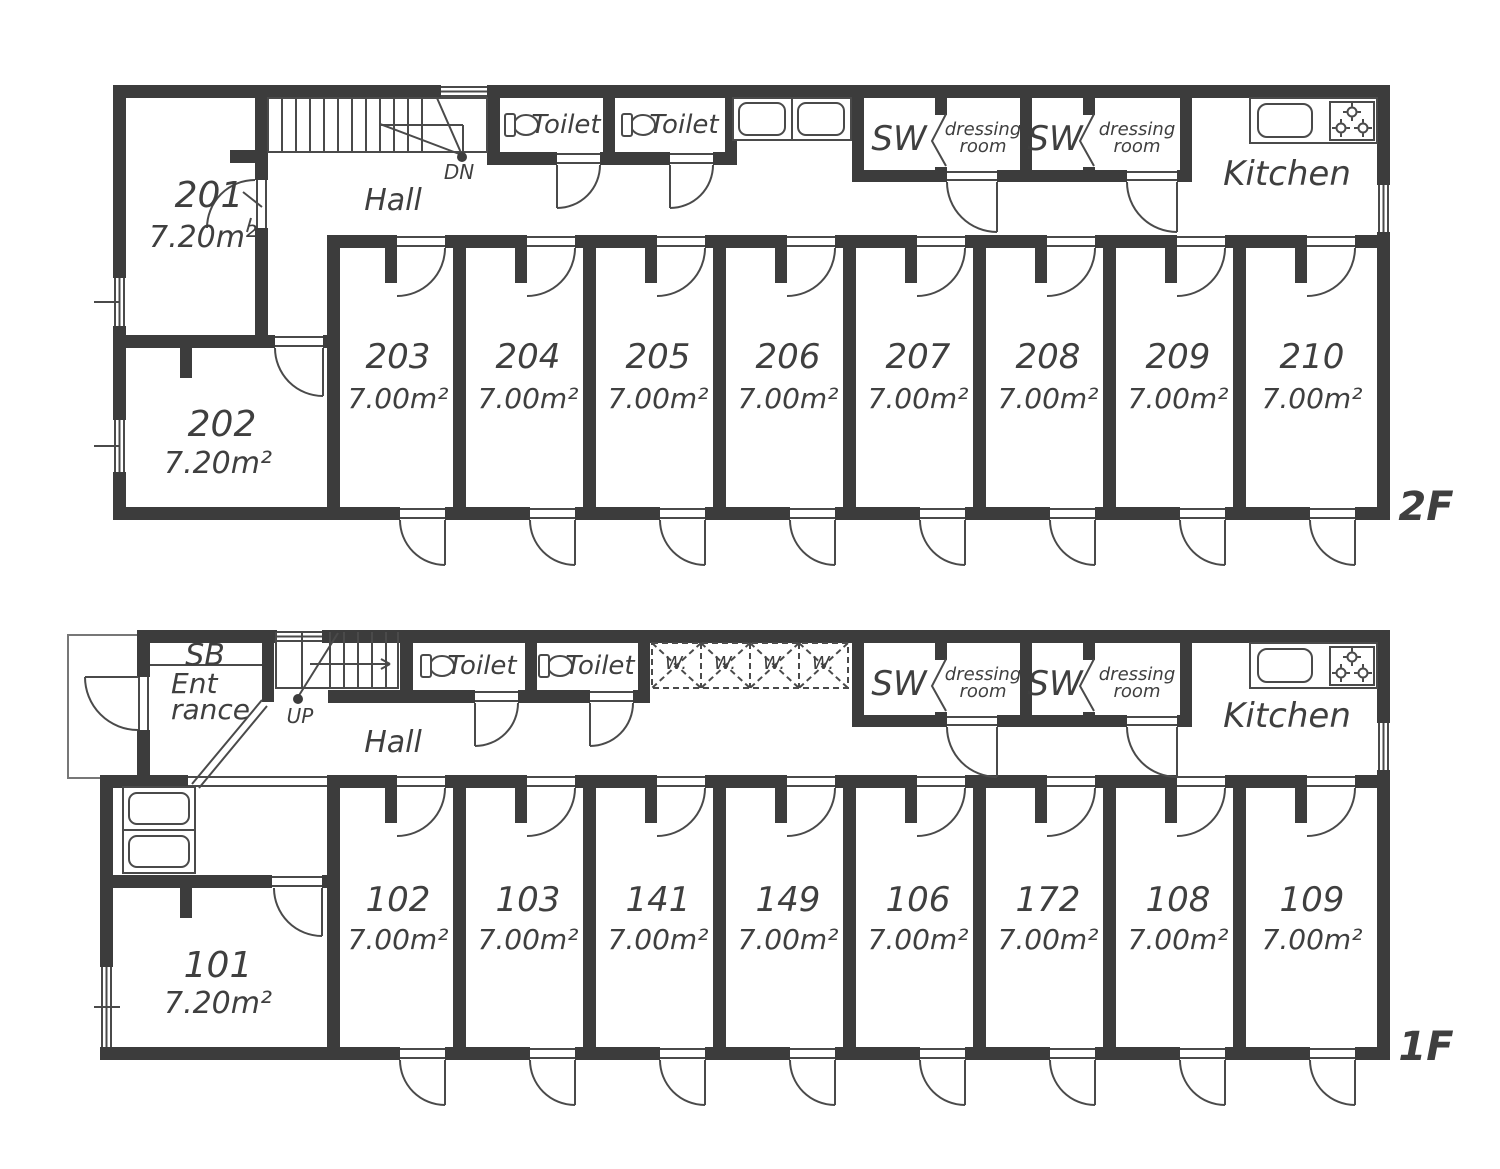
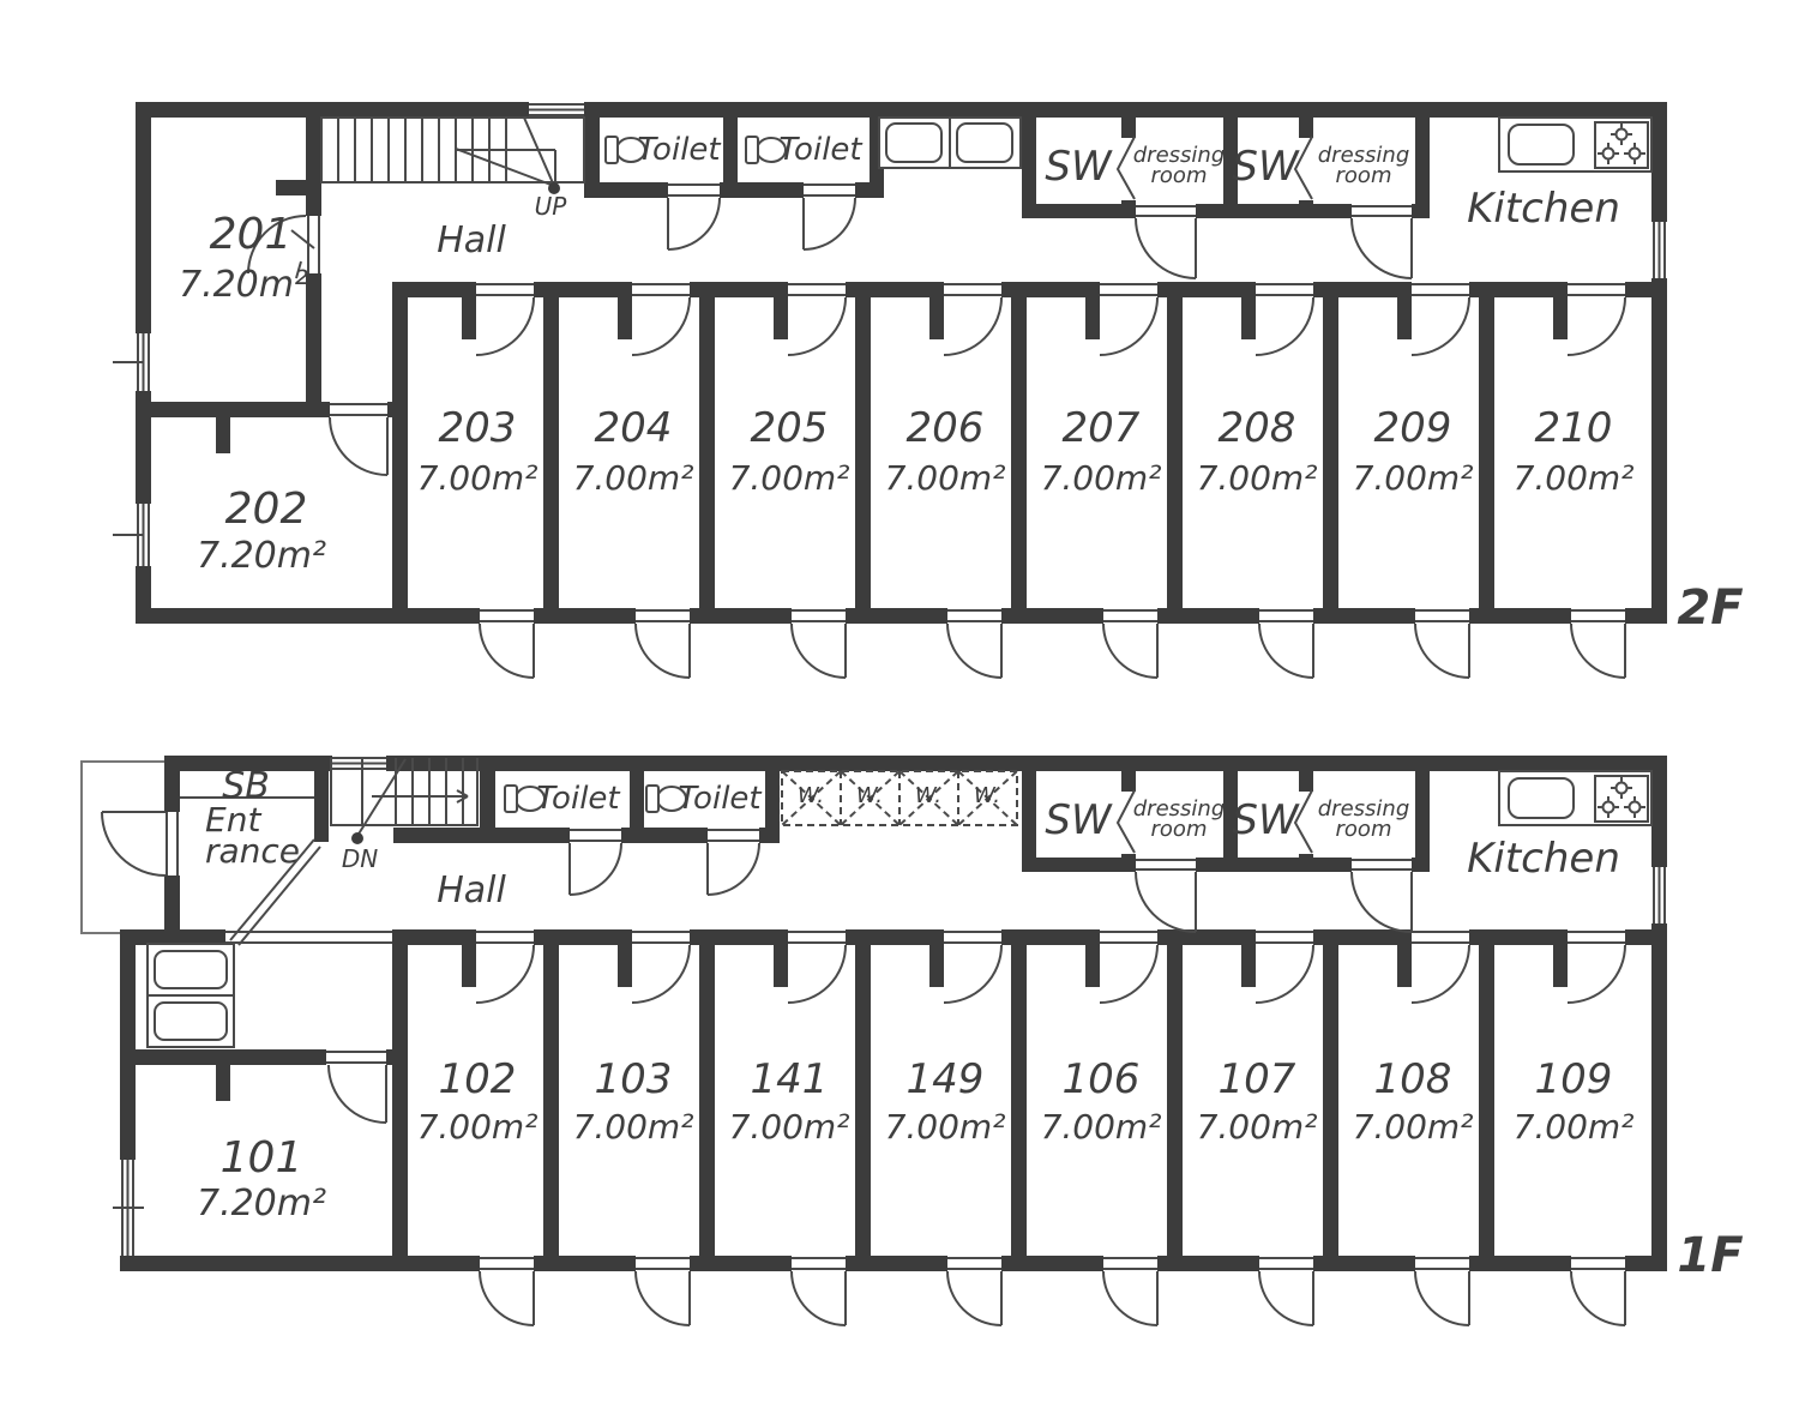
  Hall
- DN
+ UP
  Toilet
  Toilet
  SW
  SW
  dressing
  room
  dressing
  room
  Kitchen
  2F
  201
  7.20m²
  202
  7.20m²
  203
  204
  205
  206
  207
  208
  209
  210
  7.00m²
  7.00m²
  7.00m²
  7.00m²
  7.00m²
  7.00m²
  7.00m²
  7.00m²
  SB
  Ent
  rance
- UP
+ DN
  Hall
  Toilet
  Toilet
  W.
  W.
  W.
  W.
  SW
  SW
  dressing
  room
  dressing
  room
  Kitchen
  1F
  101
  7.20m²
  102
  103
  141
  149
  106
- 172
+ 107
  108
  109
  7.00m²
  7.00m²
  7.00m²
  7.00m²
  7.00m²
  7.00m²
  7.00m²
  7.00m²
